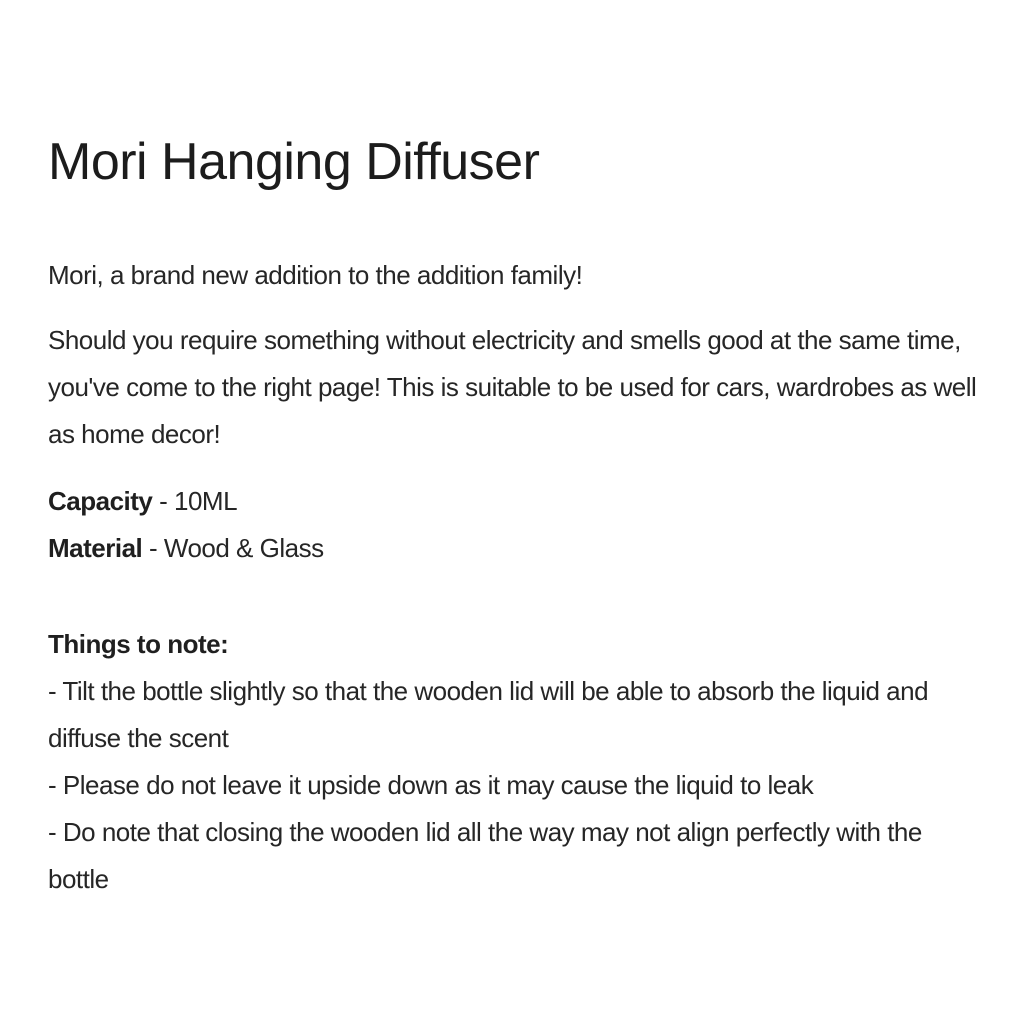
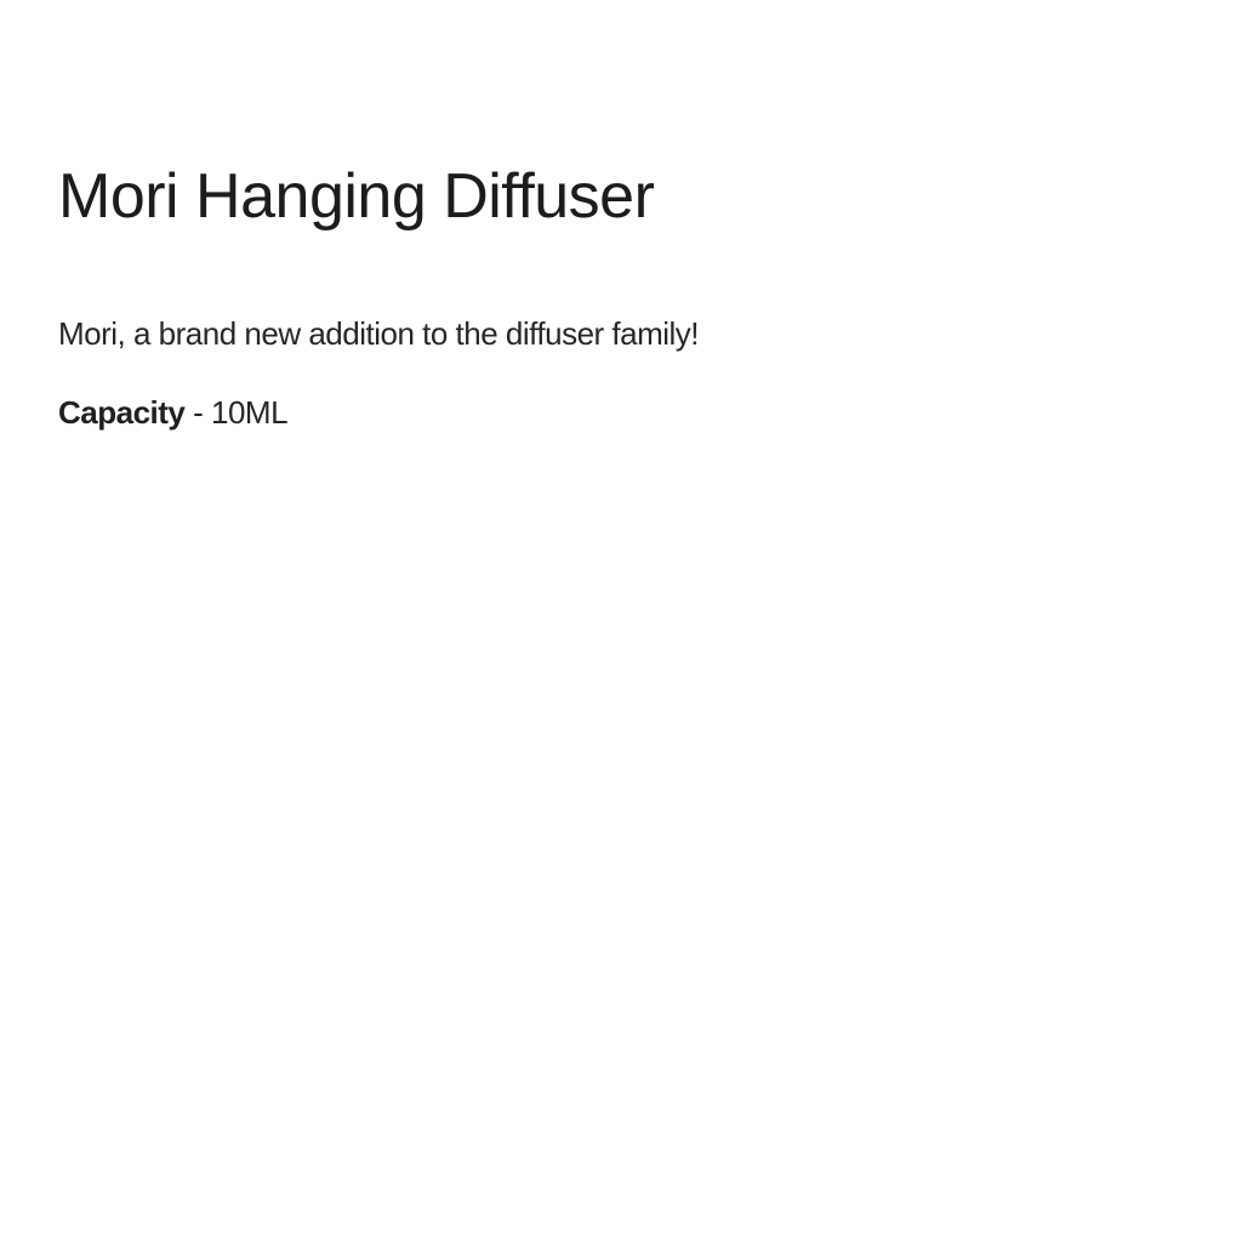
  Mori Hanging Diffuser
- Mori, a brand new addition to the addition family!
+ Mori, a brand new addition to the diffuser family!
- Should you require something without electricity and smells good at the same time, you've come to the right page! This is suitable to be used for cars, wardrobes as well as home decor!
  Capacity - 10ML
- Material - Wood & Glass
- Things to note:
- - Tilt the bottle slightly so that the wooden lid will be able to absorb the liquid and diffuse the scent
- - Please do not leave it upside down as it may cause the liquid to leak
- - Do note that closing the wooden lid all the way may not align perfectly with the bottle
